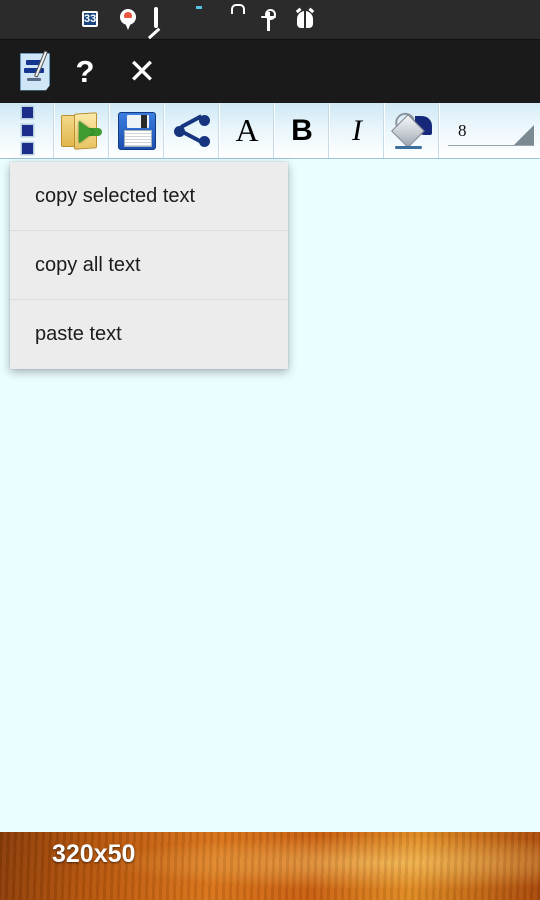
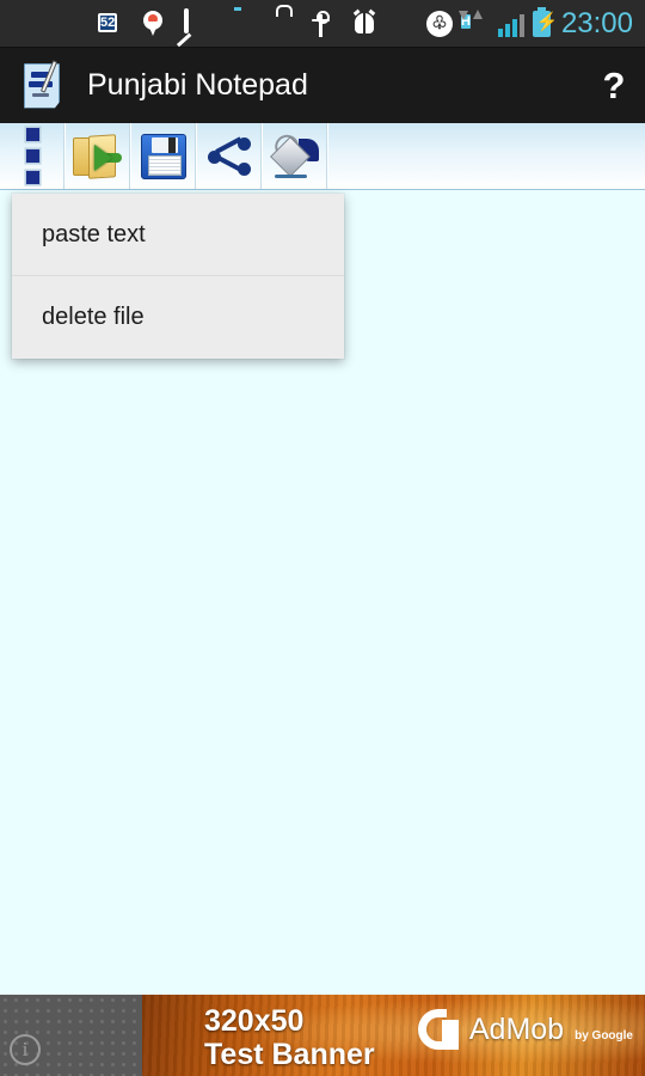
- 33
+ 52
+ ♧
+ H
+ 23:00
+ Punjabi Notepad
  ?
- ✕
- A
- B
- I
- 8
- copy selected text
- copy all text
  paste text
+ delete file
+ i
  320x50
+ Test Banner
+ AdMob
+ by Google
